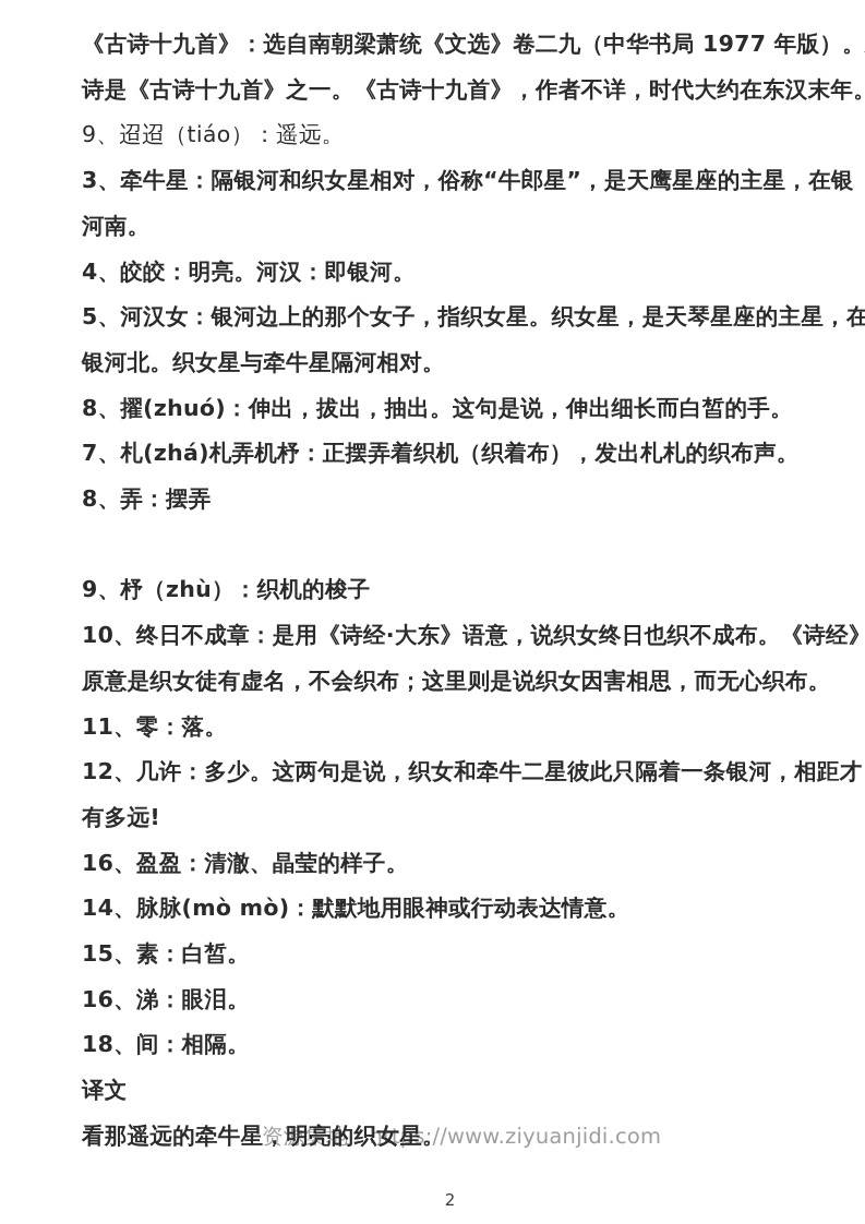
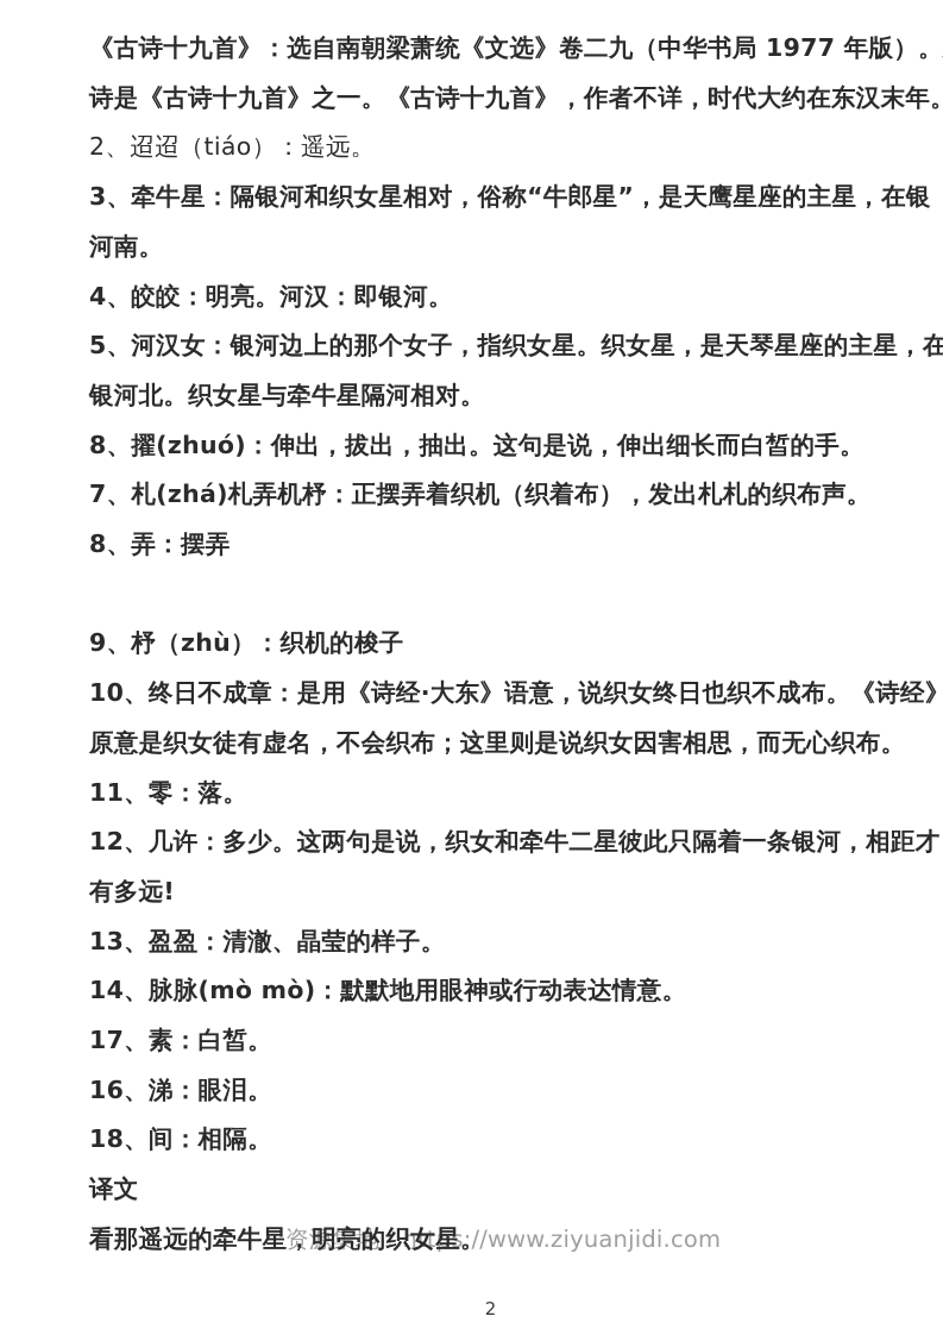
  《古诗十九首》：选自南朝梁萧统《文选》卷二九（中华书局 1977 年版）。
  诗是《古诗十九首》之一。《古诗十九首》，作者不详，时代大约在东汉末年
- 9、迢迢（tiáo）：遥远。
+ 2、迢迢（tiáo）：遥远。
  3、牵牛星：隔银河和织女星相对，俗称“牛郎星”，是天鹰星座的主星，在银
  河南。
  4、皎皎：明亮。河汉：即银河。
  5、河汉女：银河边上的那个女子，指织女星。织女星，是天琴星座的主星，在
  银河北。织女星与牵牛星隔河相对。
  8、擢(zhuó)：伸出，拔出，抽出。这句是说，伸出细长而白皙的手。
  7、札(zhá)札弄机杼：正摆弄着织机（织着布），发出札札的织布声。
  8、弄：摆弄
  9、杼（zhù）：织机的梭子
  10、终日不成章：是用《诗经·大东》语意，说织女终日也织不成布。《诗经》
  原意是织女徒有虚名，不会织布；这里则是说织女因害相思，而无心织布。
  11、零：落。
  12、几许：多少。这两句是说，织女和牵牛二星彼此只隔着一条银河，相距才
  有多远!
- 16、盈盈：清澈、晶莹的样子。
+ 13、盈盈：清澈、晶莹的样子。
  14、脉脉(mò mò)：默默地用眼神或行动表达情意。
- 15、素：白皙。
+ 17、素：白皙。
  16、涕：眼泪。
  18、间：相隔。
  译文
  资源集地：https://www.ziyuanjidi.com
  看那遥远的牵牛星，明亮的织女星。
  2
